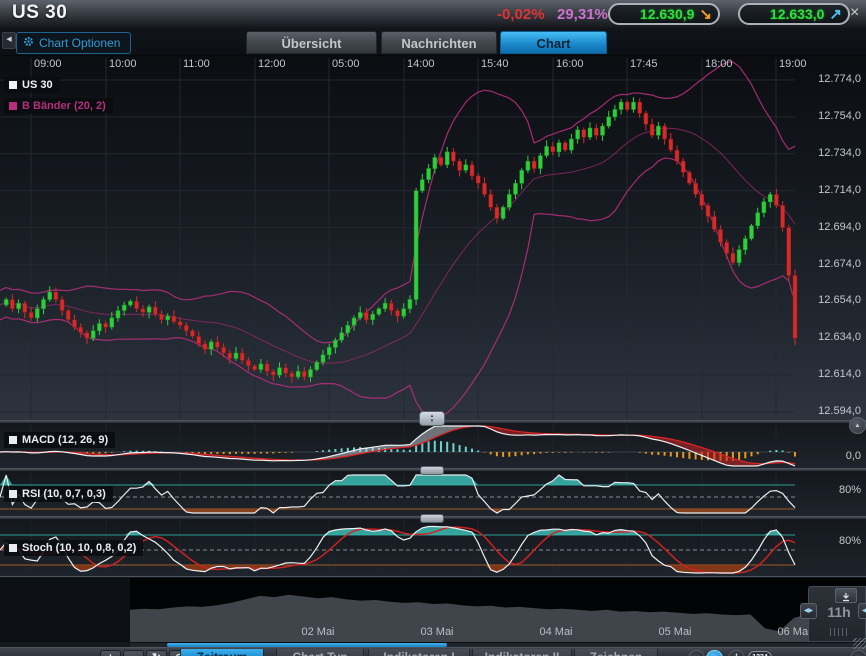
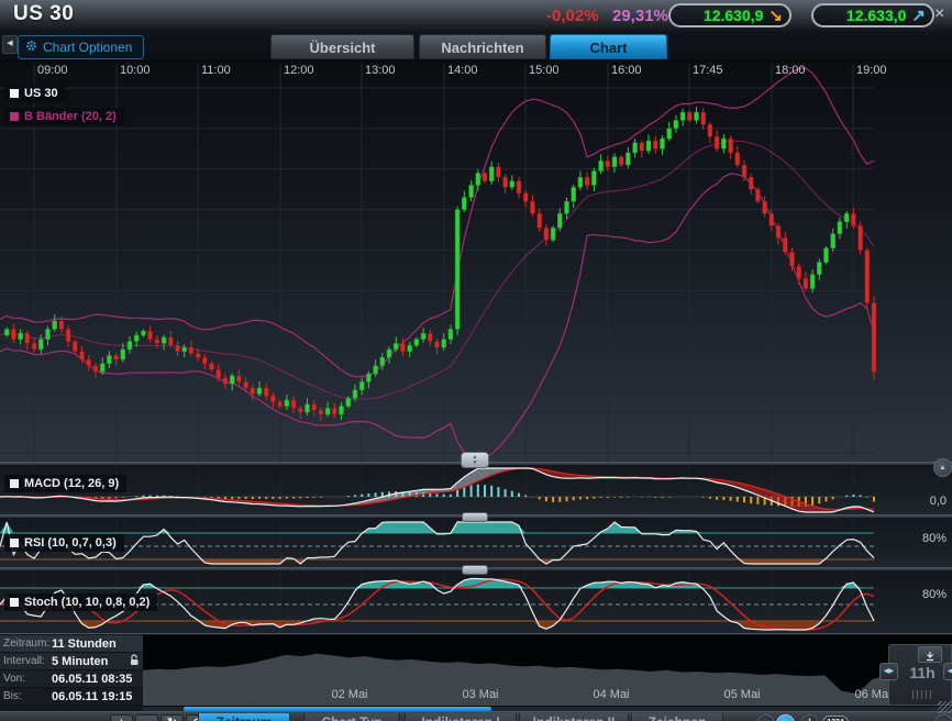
  US 30
  -0,02%
  29,31%
  12.630,9
  ↘
  12.633,0
  ↗
  ×
  Chart Optionen
  Übersicht
  Nachrichten
  Chart
  09:00
  10:00
  11:00
  12:00
- 05:00
+ 13:00
  14:00
- 15:40
+ 15:00
  16:00
  17:45
  18:00
  19:00
- 12.774,0
- 12.754,0
- 12.734,0
- 12.714,0
- 12.694,0
- 12.674,0
- 12.654,0
- 12.634,0
- 12.614,0
- 12.594,0
  US 30
  B Bänder (20, 2)
  MACD (12, 26, 9)
  0,0
  RSI (10, 0,7, 0,3)
  80%
  Stoch (10, 10, 0,8, 0,2)
  80%
+ Zeitraum:
+ 11 Stunden
+ Intervall:
+ 5 Minuten
+ Von:
+ 06.05.11 08:35
+ Bis:
+ 06.05.11 19:15
  02 Mai
  03 Mai
  04 Mai
  05 Mai
  06 Ma
  11h
